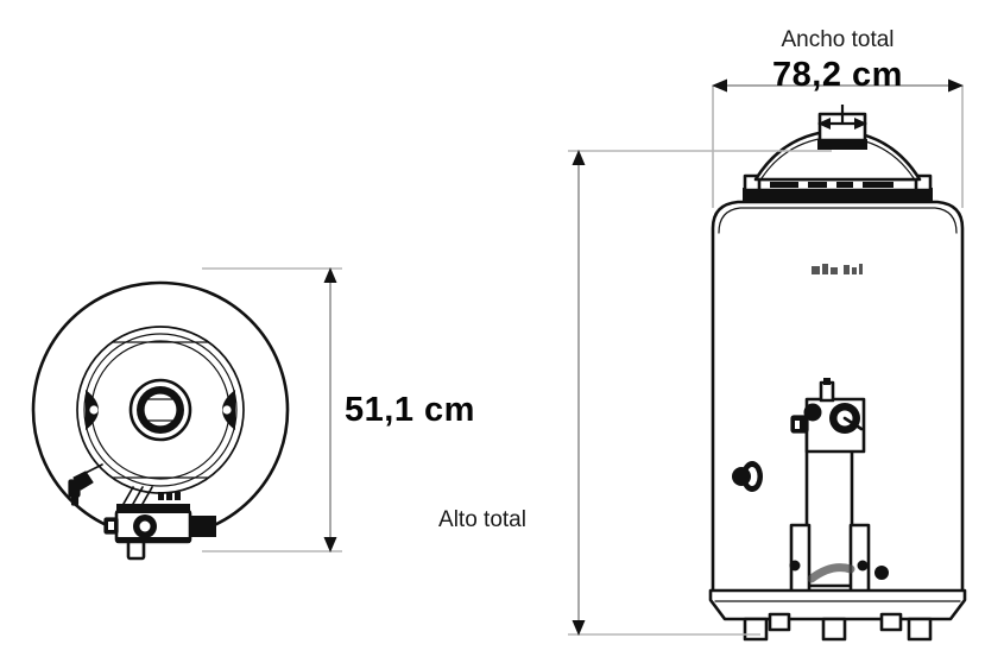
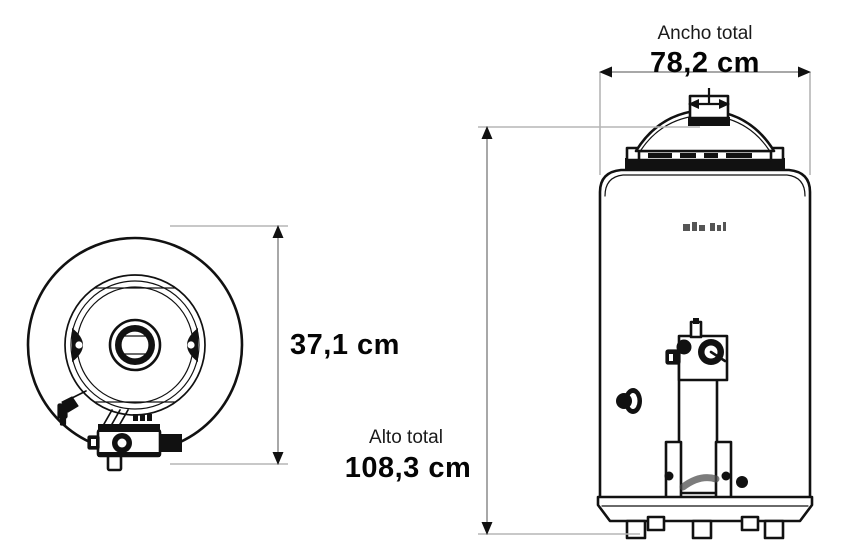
- 51,1 cm
+ 37,1 cm
  Ancho total
  78,2 cm
  Alto total
+ 108,3 cm
